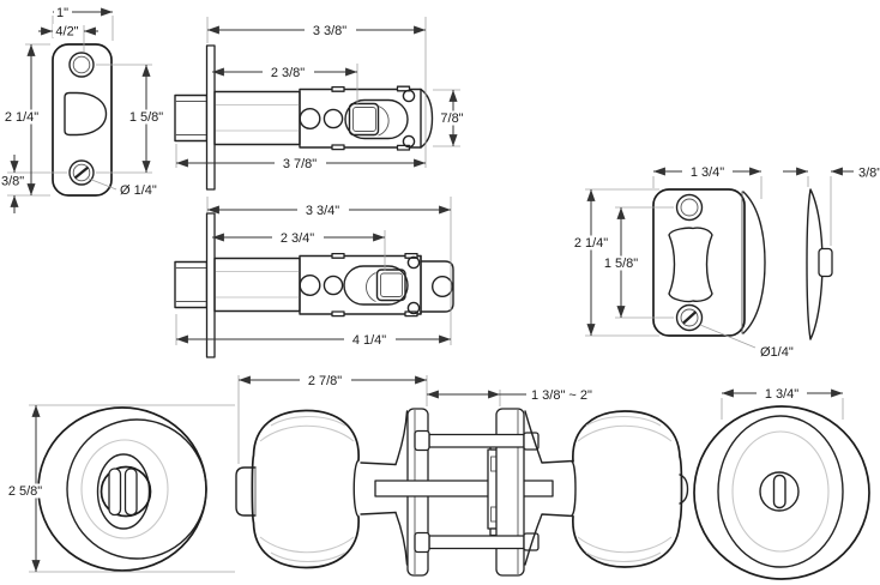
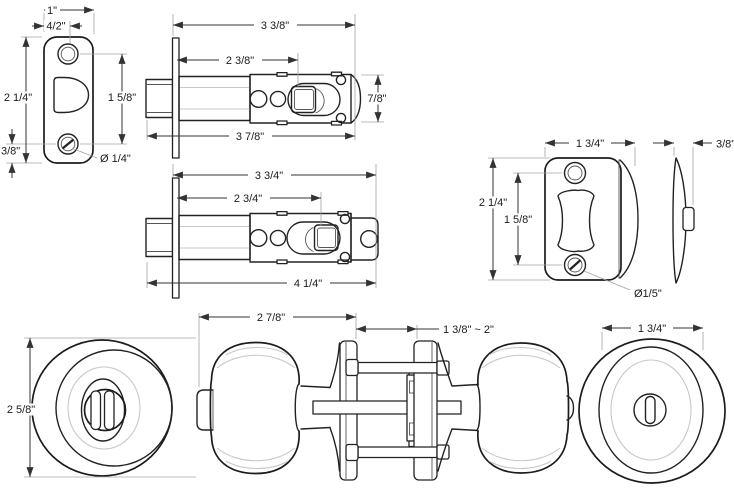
  1"
  4/2"
  2 1/4"
  1 5/8"
  3/8"
  Ø 1/4"
  3 3/8"
  2 3/8"
  7/8"
  3 7/8"
  3 3/4"
  2 3/4"
  4 1/4"
  1 3/4"
  3/8"
  2 1/4"
  1 5/8"
- Ø1/4"
+ Ø1/5"
  2 5/8"
  2 7/8"
  1 3/8" ~ 2"
  1 3/4"
